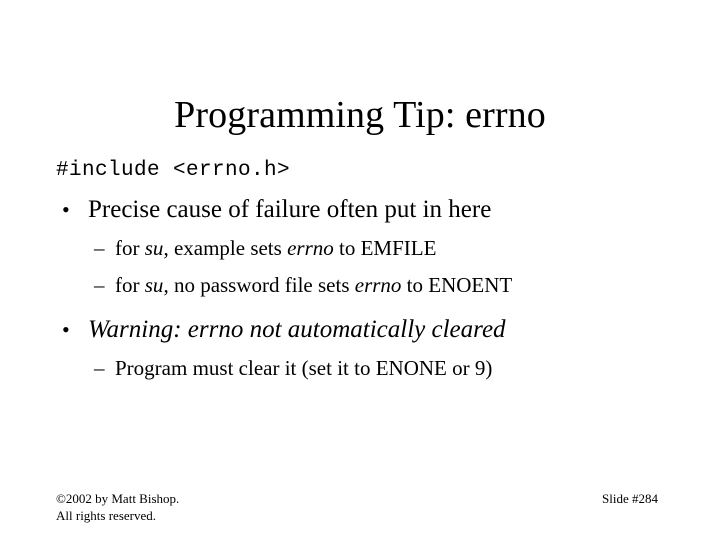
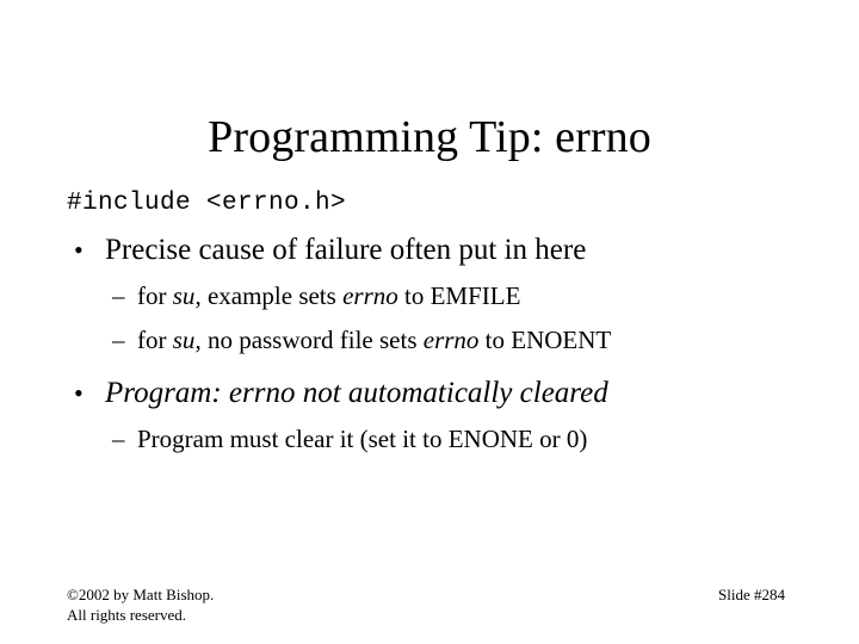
  Programming Tip: errno
  #include <errno.h>
  •
  Precise cause of failure often put in here
  –
  for su, example sets errno to EMFILE
  –
  for su, no password file sets errno to ENOENT
  •
- Warning: errno not automatically cleared
+ Program: errno not automatically cleared
  –
- Program must clear it (set it to ENONE or 9)
+ Program must clear it (set it to ENONE or 0)
  ©2002 by Matt Bishop.
  All rights reserved.
  Slide #284
